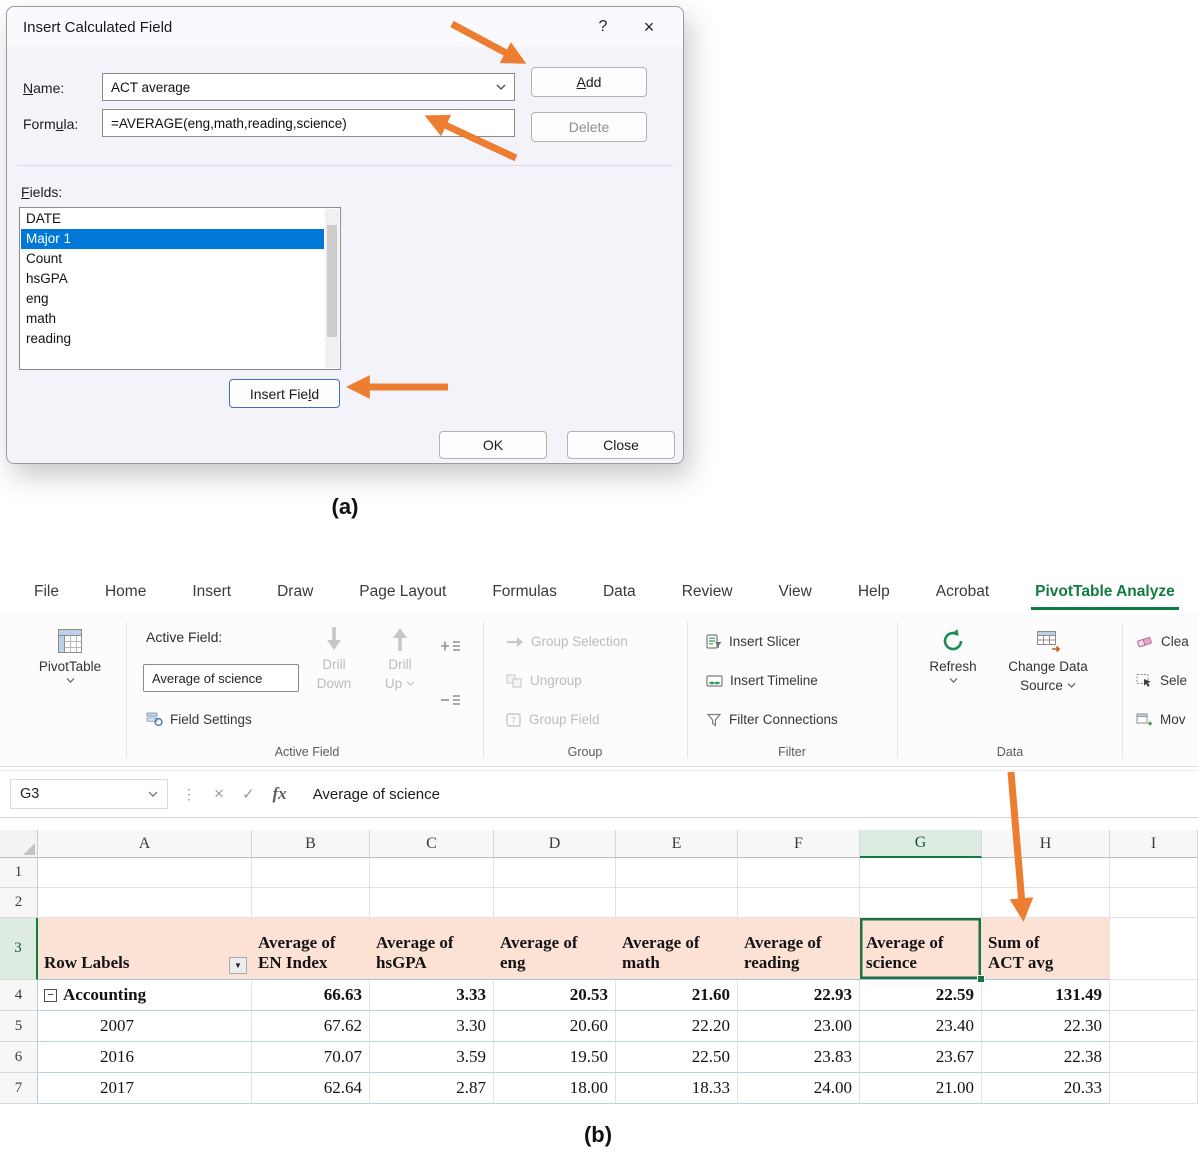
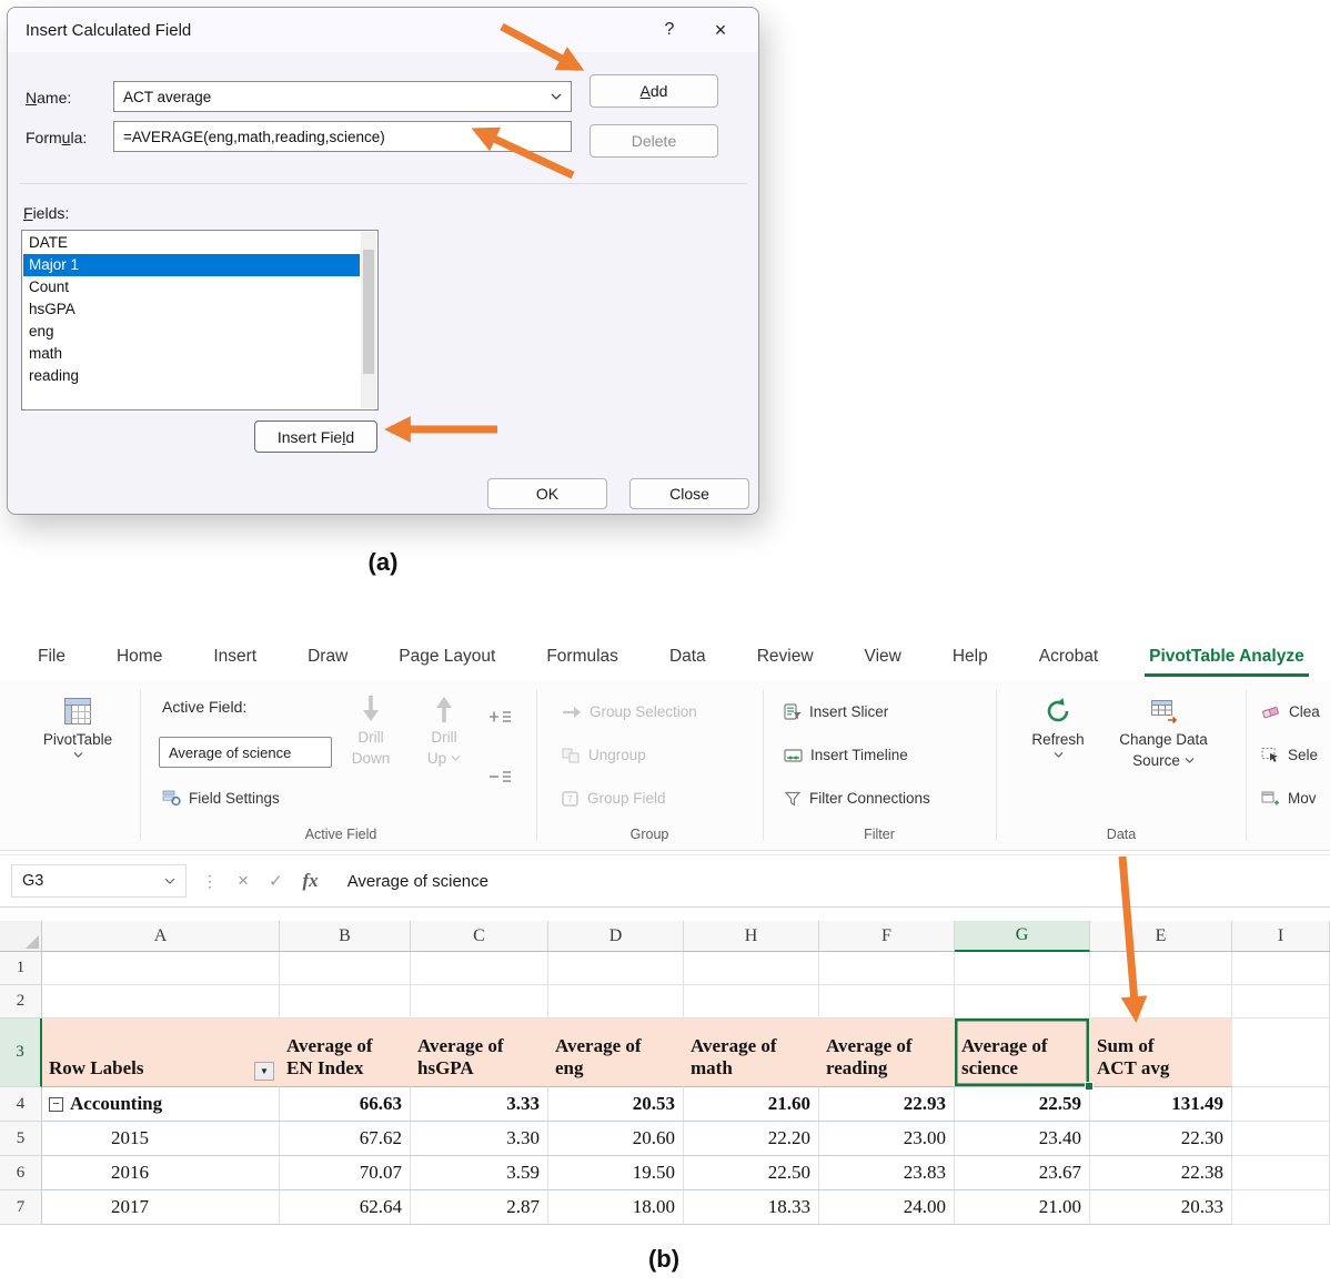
  Insert Calculated Field
  ?
  ×
  Name:
  ACT average
  Add
  Formula:
  =AVERAGE(eng,math,reading,science)
  Delete
  Fields:
  DATE
  Major 1
  Count
  hsGPA
  eng
  math
  reading
  Insert Field
  OK
  Close
  (a)
  File
  Home
  Insert
  Draw
  Page Layout
  Formulas
  Data
  Review
  View
  Help
  Acrobat
  PivotTable Analyze
  PivotTable
  Active Field:
  Average of science
  Field Settings
  Drill
  Down
  Drill
  Up
  Group Selection
  Ungroup
  7
  Group Field
  Insert Slicer
  Insert Timeline
  Filter Connections
  Refresh
  Change Data
  Source
  Clea
  Sele
  Mov
  Active Field
  Group
  Filter
  Data
  G3
  ⋮
  ×
  ✓
  fx
  Average of science
  A
  B
  C
  D
- E
+ H
  F
  G
- H
+ E
  I
  1
  2
  3
  Row Labels
  ▼
  Average of
  EN Index
  Average of
  hsGPA
  Average of
  eng
  Average of
  math
  Average of
  reading
  Average of
  science
  Sum of
  ACT avg
  4
  −
  Accounting
  66.63
  3.33
  20.53
  21.60
  22.93
  22.59
  131.49
  5
- 2007
+ 2015
  67.62
  3.30
  20.60
  22.20
  23.00
  23.40
  22.30
  6
  2016
  70.07
  3.59
  19.50
  22.50
  23.83
  23.67
  22.38
  7
  2017
  62.64
  2.87
  18.00
  18.33
  24.00
  21.00
  20.33
  (b)
